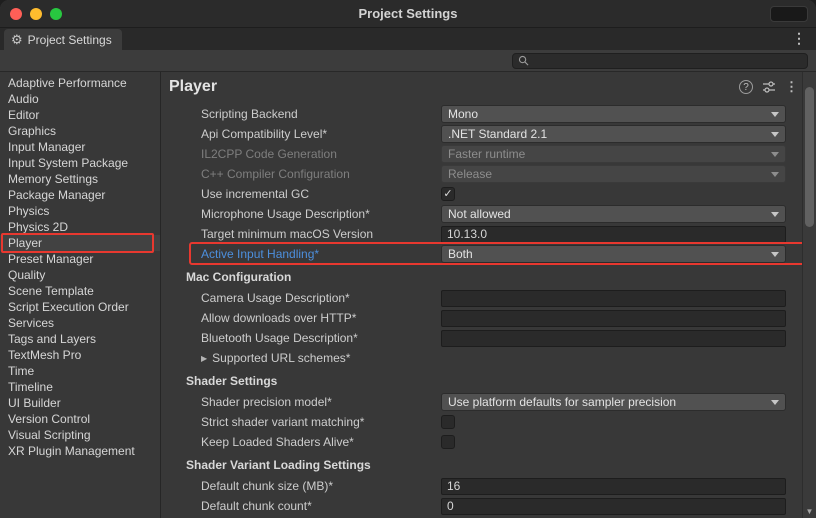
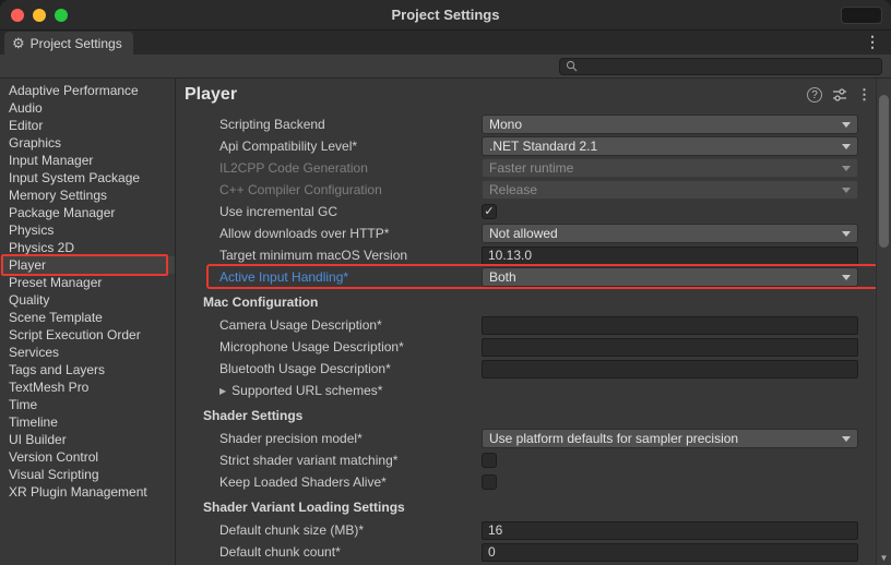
  Project Settings
  ⚙
  Project Settings
  ⋮
  Adaptive Performance
  Audio
  Editor
  Graphics
  Input Manager
  Input System Package
  Memory Settings
  Package Manager
  Physics
  Physics 2D
  Player
  Preset Manager
  Quality
  Scene Template
  Script Execution Order
  Services
  Tags and Layers
  TextMesh Pro
  Time
  Timeline
  UI Builder
  Version Control
  Visual Scripting
  XR Plugin Management
  Player
  ?
  ⋮
  Scripting Backend
  Mono
  Api Compatibility Level*
  .NET Standard 2.1
  IL2CPP Code Generation
  Faster runtime
  C++ Compiler Configuration
  Release
  Use incremental GC
  ✓
- Microphone Usage Description*
+ Allow downloads over HTTP*
  Not allowed
  Target minimum macOS Version
  10.13.0
  Active Input Handling*
  Both
  Mac Configuration
  Camera Usage Description*
- Allow downloads over HTTP*
+ Microphone Usage Description*
  Bluetooth Usage Description*
  ▶ Supported URL schemes*
  Shader Settings
  Shader precision model*
  Use platform defaults for sampler precision
  Strict shader variant matching*
  Keep Loaded Shaders Alive*
  Shader Variant Loading Settings
  Default chunk size (MB)*
  16
  Default chunk count*
  0
  ▼
